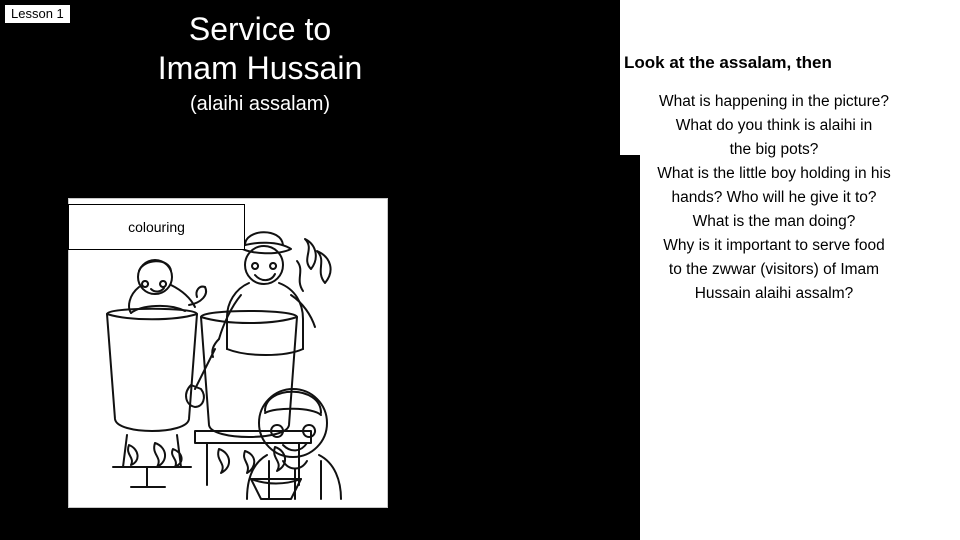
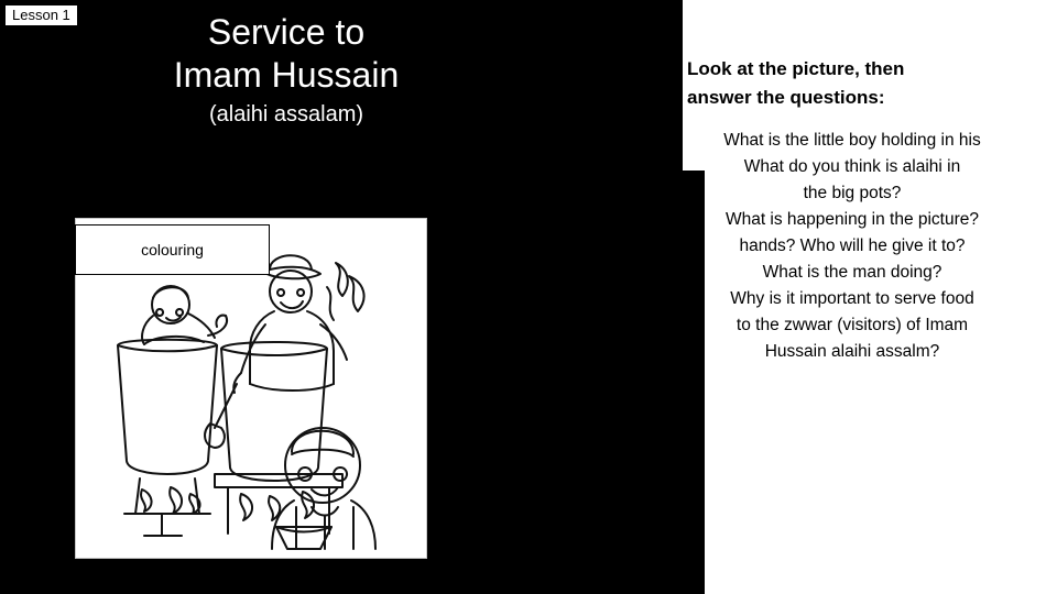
  Lesson 1
  Service to
  Imam Hussain
  (alaihi assalam)
  colouring
- Look at the assalam, then
+ Look at the picture, then
+ answer the questions:
- What is happening in the picture?
+ What is the little boy holding in his
  What do you think is alaihi in
  the big pots?
- What is the little boy holding in his
+ What is happening in the picture?
  hands? Who will he give it to?
  What is the man doing?
  Why is it important to serve food
  to the zwwar (visitors) of Imam
  Hussain alaihi assalm?
